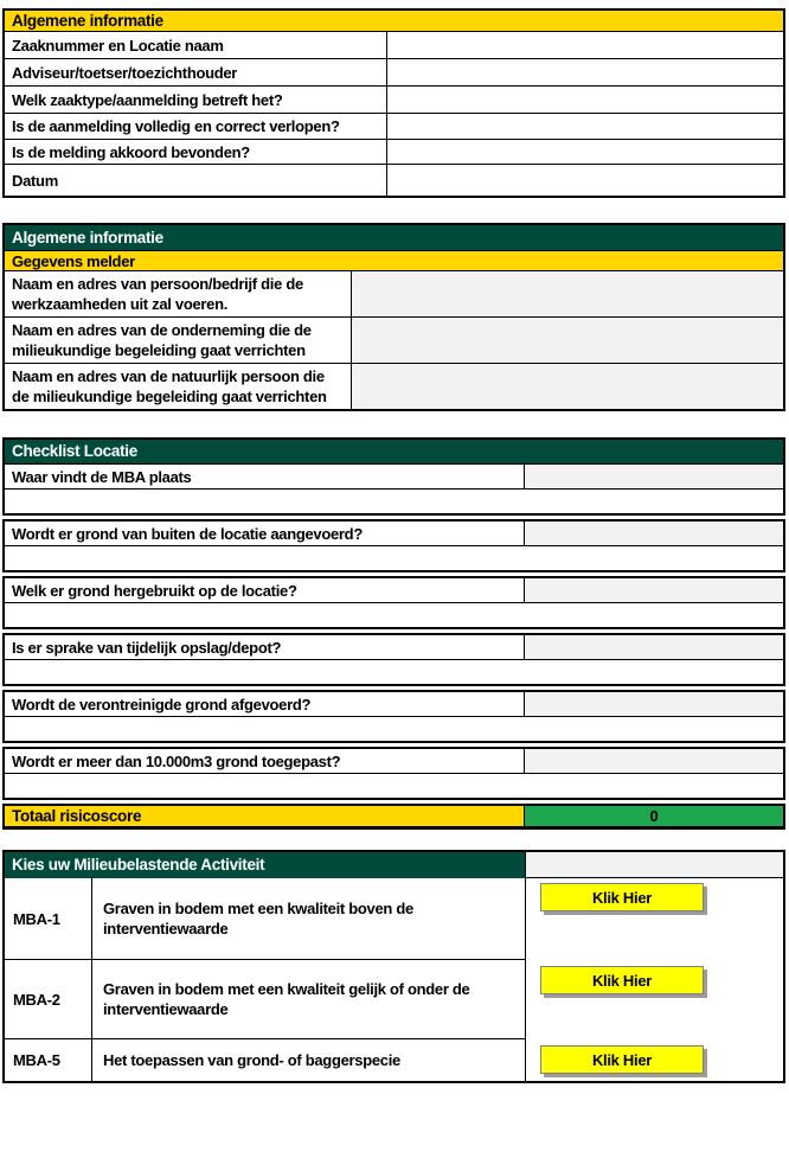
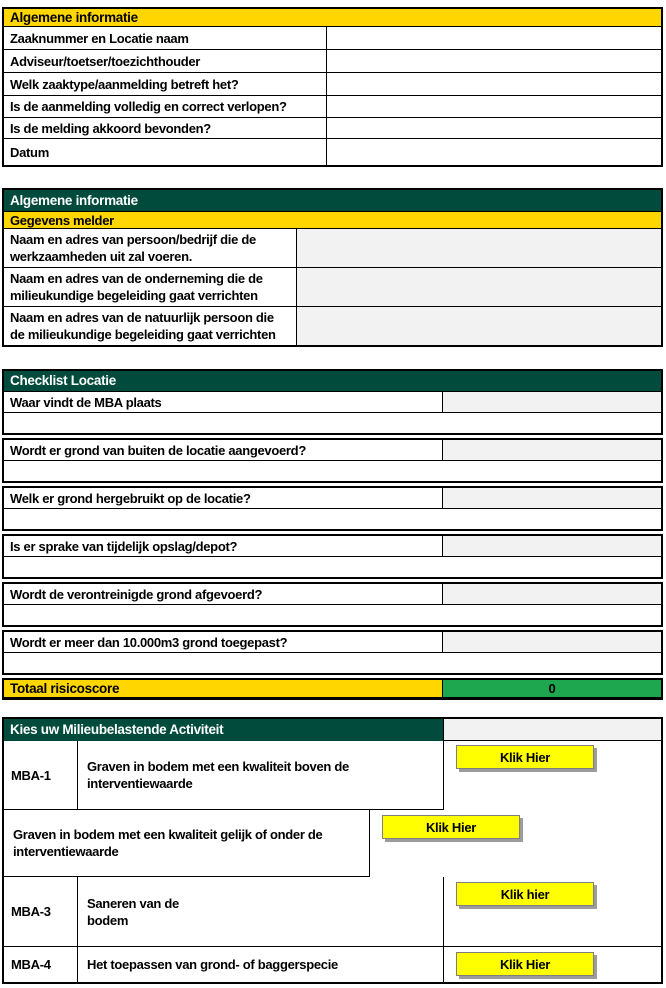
  Algemene informatie
  Zaaknummer en Locatie naam
  Adviseur/toetser/toezichthouder
  Welk zaaktype/aanmelding betreft het?
  Is de aanmelding volledig en correct verlopen?
  Is de melding akkoord bevonden?
  Datum
  Algemene informatie
  Gegevens melder
  Naam en adres van persoon/bedrijf die de
  werkzaamheden uit zal voeren.
  Naam en adres van de onderneming die de
  milieukundige begeleiding gaat verrichten
  Naam en adres van de natuurlijk persoon die
  de milieukundige begeleiding gaat verrichten
  Checklist Locatie
  Waar vindt de MBA plaats
  Wordt er grond van buiten de locatie aangevoerd?
  Welk er grond hergebruikt op de locatie?
  Is er sprake van tijdelijk opslag/depot?
  Wordt de verontreinigde grond afgevoerd?
  Wordt er meer dan 10.000m3 grond toegepast?
  Totaal risicoscore
  0
  Kies uw Milieubelastende Activiteit
  MBA-1
  Graven in bodem met een kwaliteit boven de
  interventiewaarde
  Klik Hier
- MBA-2
  Graven in bodem met een kwaliteit gelijk of onder de
  interventiewaarde
  Klik Hier
+ MBA-3
+ Saneren van de
+ bodem
+ Klik hier
- MBA-5
+ MBA-4
  Het toepassen van grond- of baggerspecie
  Klik Hier
